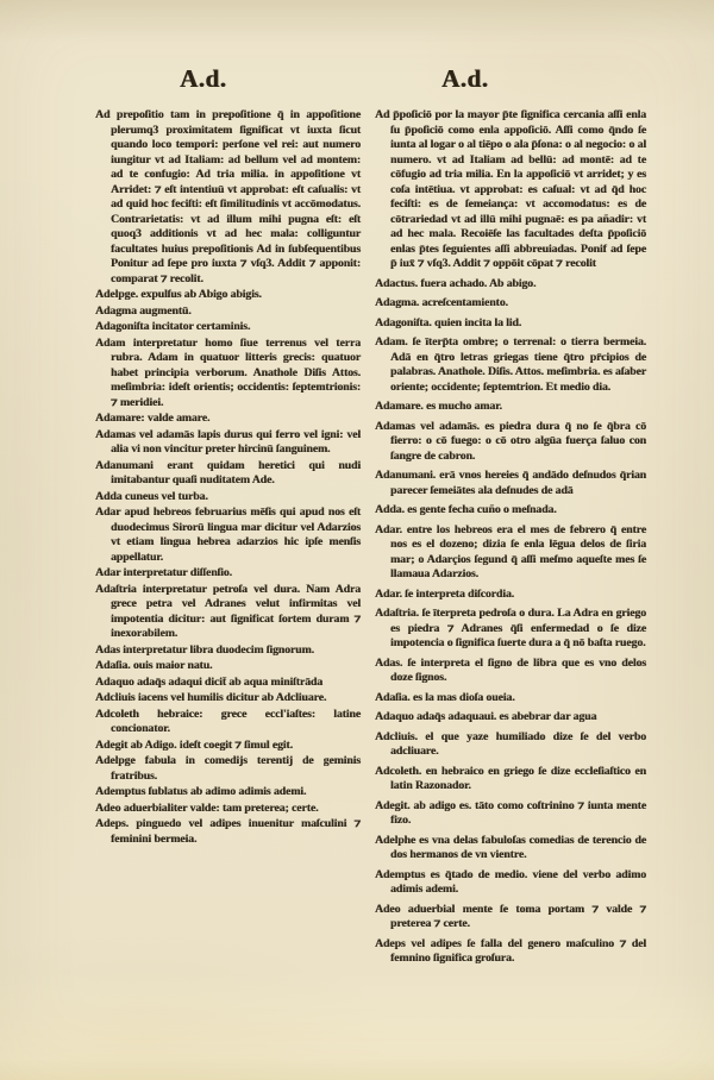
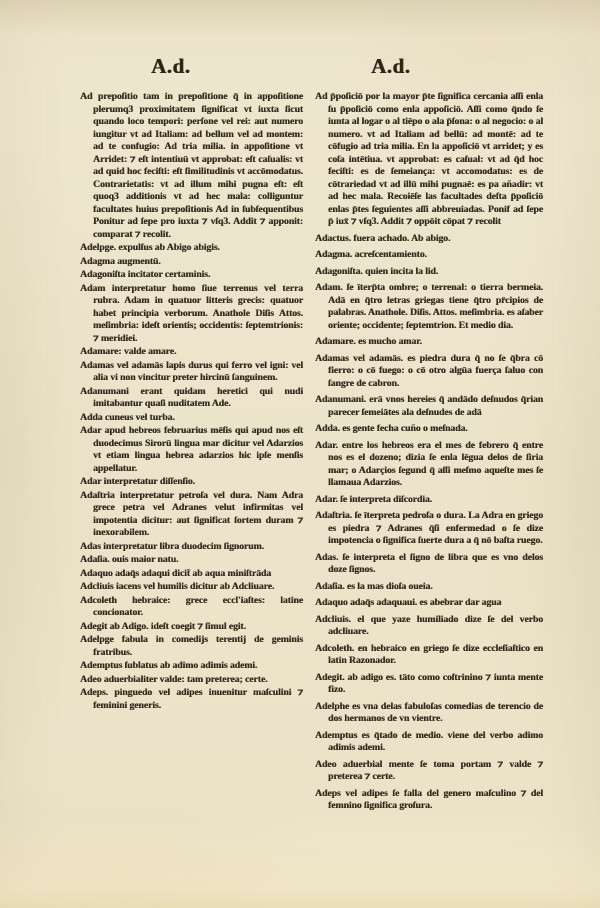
  A.d.
  A.d.
  Ad prepoſitio tam in prepoſitione q̄ in appoſitione plerumq3 proximitatem ſignificat vt iuxta ſicut quando loco tempori: perſone vel rei: aut numero iungitur vt ad Italiam: ad bellum vel ad montem: ad te confugio: Ad tria milia. in appoſitione vt Arridet: ⁊ eſt intentiuū vt approbat: eſt caſualis: vt ad quid hoc feciſti: eſt ſimilitudinis vt accōmodatus. Contrarietatis: vt ad illum mihi pugna eſt: eſt quoq3 additionis vt ad hec mala: colliguntur facultates huius prepoſitionis Ad in ſubſequentibus Ponitur ad ſepe pro iuxta ⁊ vſq3. Addit ⁊ apponit: comparat ⁊ recolit.
  Adelpge. expulſus ab Abigo abigis.
  Adagma augmentū.
  Adagoniſta incitator certaminis.
  Adam interpretatur homo ſiue terrenus vel terra rubra. Adam in quatuor litteris grecis: quatuor habet principia verborum. Anathole Diſis Attos. meſimbria: ideſt orientis; occidentis: ſeptemtrionis: ⁊ meridiei.
  Adamare: valde amare.
  Adamas vel adamās lapis durus qui ferro vel igni: vel alia vi non vincitur preter hircinū ſanguinem.
  Adanumani erant quidam heretici qui nudi imitabantur quaſi nuditatem Ade.
  Adda cuneus vel turba.
  Adar apud hebreos februarius mēſis qui apud nos eſt duodecimus Sirorū lingua mar dicitur vel Adarzios vt etiam lingua hebrea adarzios hic ipſe menſis appellatur.
  Adar interpretatur diſſenſio.
  Adaſtria interpretatur petroſa vel dura. Nam Adra grece petra vel Adranes velut infirmitas vel impotentia dicitur: aut ſignificat ſortem duram ⁊ inexorabilem.
  Adas interpretatur libra duodecim ſignorum.
  Adaſia. ouis maior natu.
  Adaquo adaq̄s adaqui dicit̄ ab aqua miniſtrāda
  Adcliuis iacens vel humilis dicitur ab Adcliuare.
  Adcoleth hebraice: grece eccl'iaſtes: latine concionator.
  Adegit ab Adigo. ideſt coegit ⁊ ſimul egit.
  Adelpge fabula in comedijs terentij de geminis fratribus.
  Ademptus ſublatus ab adimo adimis ademi.
  Adeo aduerbialiter valde: tam preterea; certe.
- Adeps. pinguedo vel adipes inuenitur maſculini ⁊ feminini bermeia.
+ Adeps. pinguedo vel adipes inuenitur maſculini ⁊ feminini generis.
  Ad p̄poſiciō por la mayor p̄te ſignifica cercania aſſi enla ſu p̄poſiciō como enla appoſiciō. Aſſi como q̄ndo ſe iunta al logar o al tiēpo o ala p̄ſona: o al negocio: o al numero. vt ad Italiam ad bellū: ad montē: ad te cōfugio ad tria milia. En la appoſiciō vt arridet; y es coſa intētiua. vt approbat: es caſual: vt ad q̄d hoc feciſti: es de ſemeiança: vt accomodatus: es de cōtrariedad vt ad illū mihi pugnaē: es pa añadir: vt ad hec mala. Recoiēſe las facultades deſta p̄poſiciō enlas p̄tes ſeguientes aſſi abbreuiadas. Ponif ad ſepe p̄ iux̄ ⁊ vſq3. Addit ⁊ oppōit cōpat ⁊ recolit
  Adactus. fuera achado. Ab abigo.
  Adagma. acreſcentamiento.
  Adagoniſta. quien incita la lid.
  Adam. ſe īterp̄ta ombre; o terrenal: o tierra bermeia. Adā en q̄tro letras griegas tiene q̄tro pr̄cipios de palabras. Anathole. Diſis. Attos. meſimbria. es aſaber oriente; occidente; ſeptemtrion. Et medio dia.
  Adamare. es mucho amar.
  Adamas vel adamās. es piedra dura q̄ no ſe q̄bra cō fierro: o cō fuego: o cō otro algūa fuerça ſaluo con ſangre de cabron.
  Adanumani. erā vnos hereies q̄ andādo deſnudos q̄rian parecer ſemeiātes ala deſnudes de adā
  Adda. es gente fecha cuño o meſnada.
  Adar. entre los hebreos era el mes de febrero q̄ entre nos es el dozeno; dizia ſe enla lēgua delos de ſiria mar; o Adarçios ſegund q̄ aſſi meſmo aqueſte mes ſe llamaua Adarzios.
  Adar. ſe interpreta diſcordia.
  Adaſtria. ſe īterpreta pedroſa o dura. La Adra en griego es piedra ⁊ Adranes q̄ſi enfermedad o ſe dize impotencia o ſignifica ſuerte dura a q̄ nō baſta ruego.
  Adas. ſe interpreta el ſigno de libra que es vno delos doze ſignos.
  Adaſia. es la mas dioſa oueia.
  Adaquo adaq̄s adaquaui. es abebrar dar agua
  Adcliuis. el que yaze humiliado dize ſe del verbo adcliuare.
  Adcoleth. en hebraico en griego ſe dize eccleſiaſtico en latin Razonador.
  Adegit. ab adigo es. tāto como coſtrinino ⁊ iunta mente fizo.
  Adelphe es vna delas fabuloſas comedias de terencio de dos hermanos de vn vientre.
  Ademptus es q̄tado de medio. viene del verbo adimo adimis ademi.
  Adeo aduerbial mente ſe toma portam ⁊ valde ⁊ preterea ⁊ certe.
  Adeps vel adipes ſe falla del genero maſculino ⁊ del femnino ſignifica groſura.
